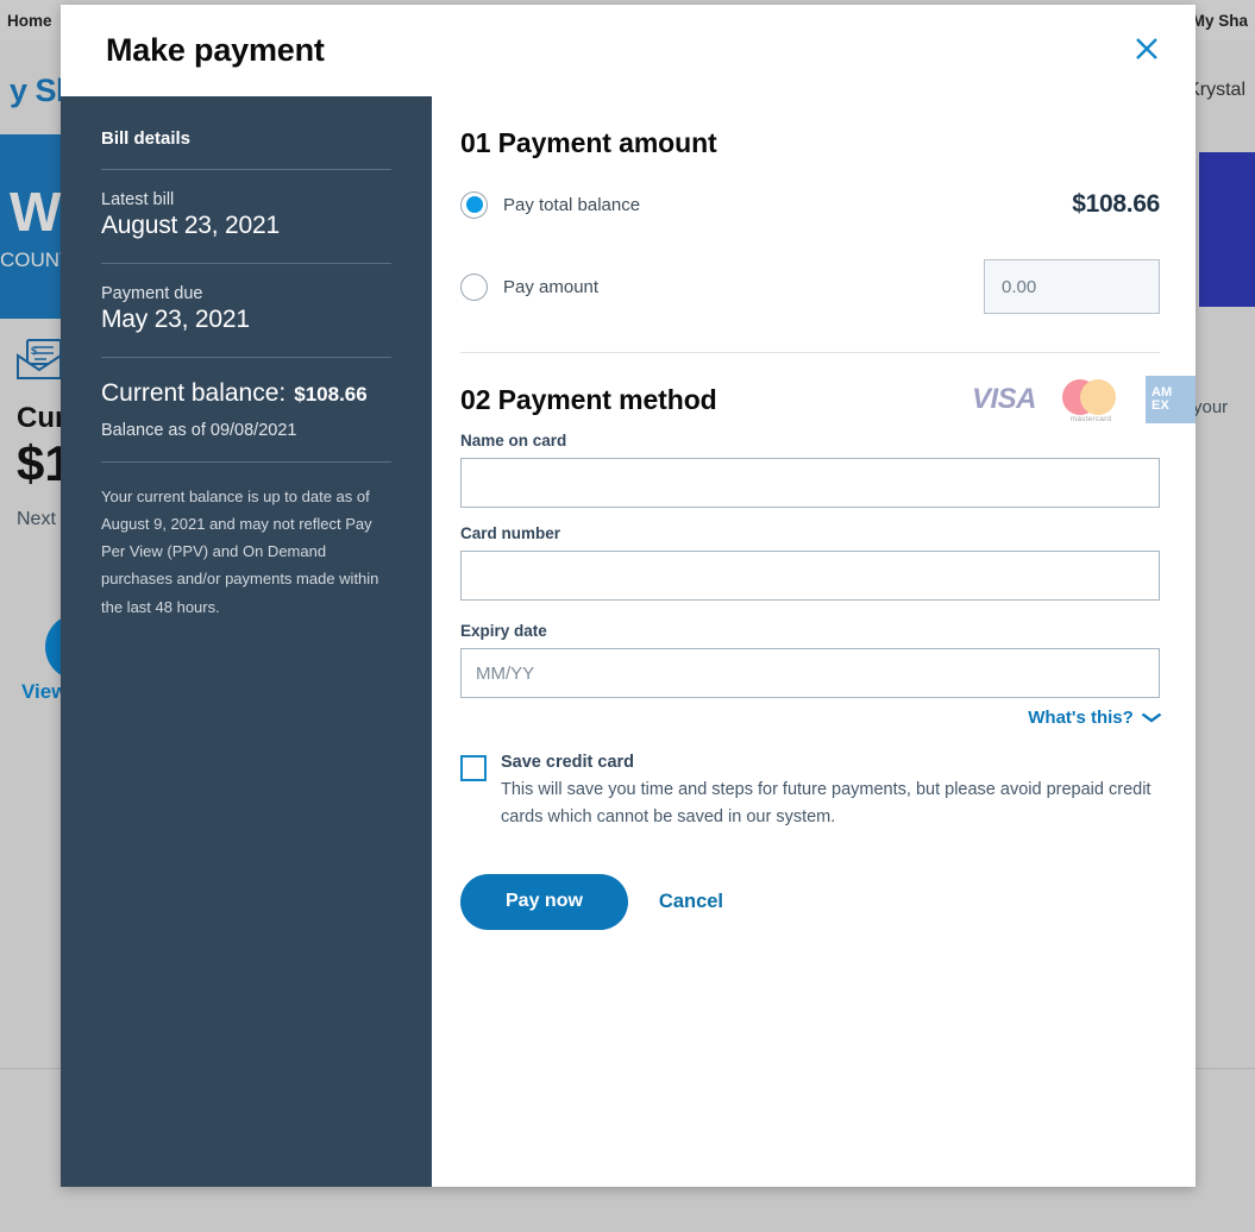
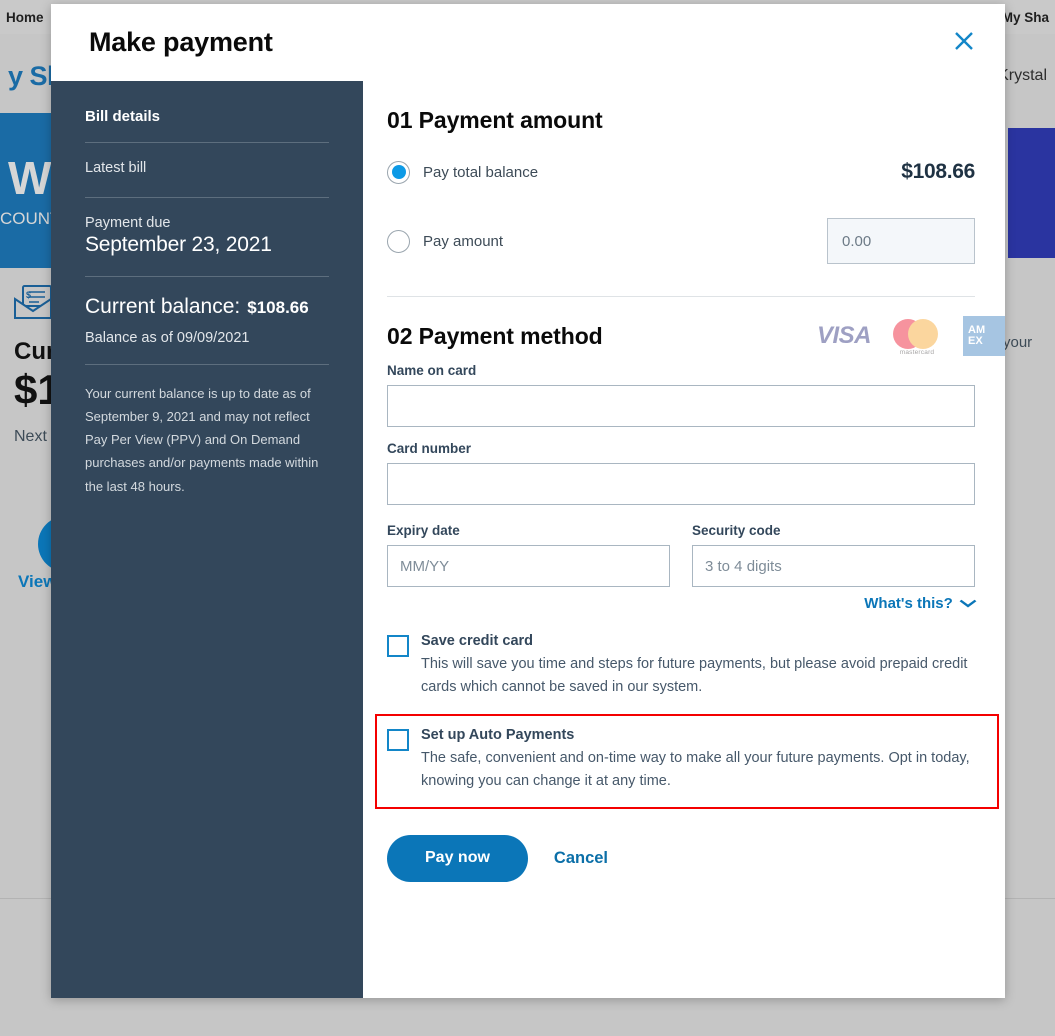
  Home
  My Sha
  rystal
  COUN
  $
  $1
  Next
  View
  your
  Make payment
  Bill details
  Latest bill
- August 23, 2021
  Payment due
- May 23, 2021
+ September 23, 2021
  Current balance:
  $108.66
- Balance as of 09/08/2021
+ Balance as of 09/09/2021
- Your current balance is up to date as of August 9, 2021 and may not reflect Pay Per View (PPV) and On Demand purchases and/or payments made within the last 48 hours.
+ Your current balance is up to date as of September 9, 2021 and may not reflect Pay Per View (PPV) and On Demand purchases and/or payments made within the last 48 hours.
  01 Payment amount
  Pay total balance
  $108.66
  Pay amount
  0.00
  02 Payment method
  VISA
  AM
  EX
  Name on card
  Card number
  Expiry date
  MM/YY
+ Security code
+ 3 to 4 digits
  What's this?
  Save credit card
  This will save you time and steps for future payments, but please avoid prepaid credit cards which cannot be saved in our system.
+ Set up Auto Payments
+ The safe, convenient and on-time way to make all your future payments. Opt in today, knowing you can change it at any time.
  Pay now
  Cancel
